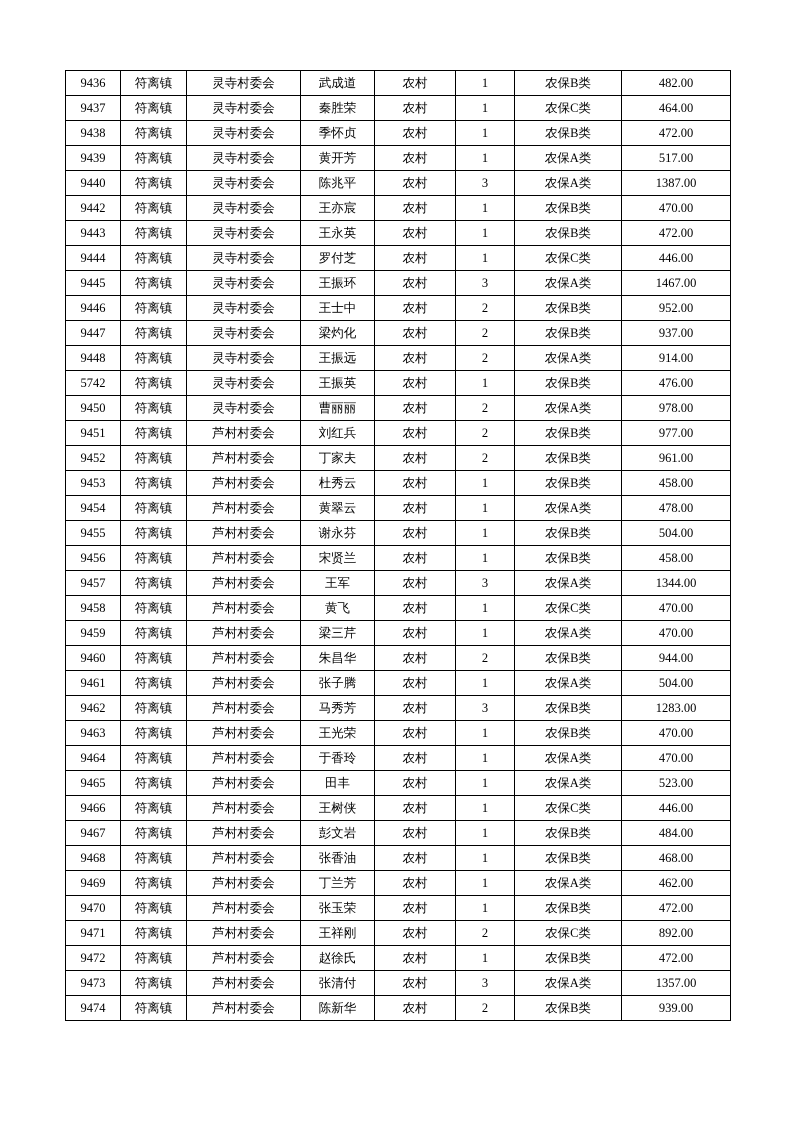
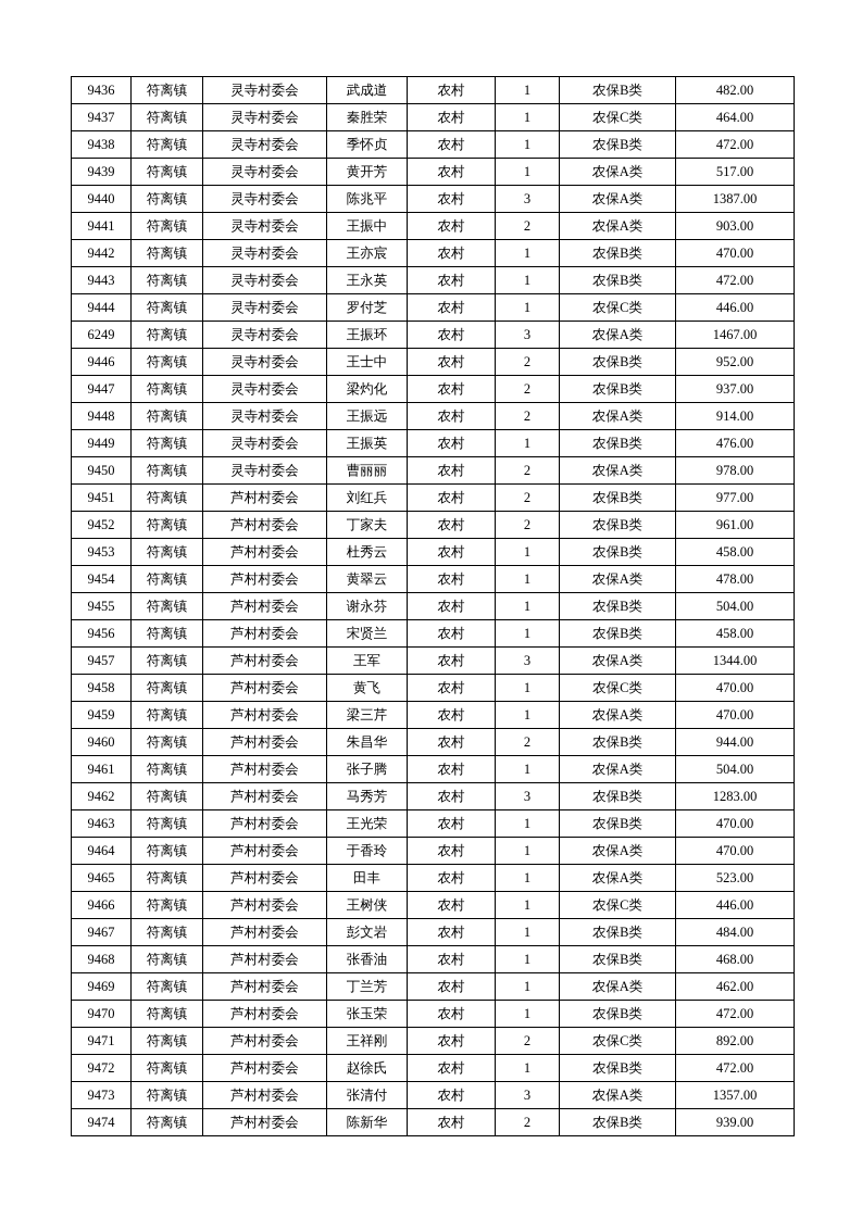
  9436	符离镇	灵寺村委会	武成道	农村	1	农保B类	482.00
  9437	符离镇	灵寺村委会	秦胜荣	农村	1	农保C类	464.00
  9438	符离镇	灵寺村委会	季怀贞	农村	1	农保B类	472.00
  9439	符离镇	灵寺村委会	黄开芳	农村	1	农保A类	517.00
  9440	符离镇	灵寺村委会	陈兆平	农村	3	农保A类	1387.00
+ 9441	符离镇	灵寺村委会	王振中	农村	2	农保A类	903.00
  9442	符离镇	灵寺村委会	王亦宸	农村	1	农保B类	470.00
  9443	符离镇	灵寺村委会	王永英	农村	1	农保B类	472.00
  9444	符离镇	灵寺村委会	罗付芝	农村	1	农保C类	446.00
- 9445	符离镇	灵寺村委会	王振环	农村	3	农保A类	1467.00
+ 6249	符离镇	灵寺村委会	王振环	农村	3	农保A类	1467.00
  9446	符离镇	灵寺村委会	王士中	农村	2	农保B类	952.00
  9447	符离镇	灵寺村委会	梁灼化	农村	2	农保B类	937.00
  9448	符离镇	灵寺村委会	王振远	农村	2	农保A类	914.00
- 5742	符离镇	灵寺村委会	王振英	农村	1	农保B类	476.00
+ 9449	符离镇	灵寺村委会	王振英	农村	1	农保B类	476.00
  9450	符离镇	灵寺村委会	曹丽丽	农村	2	农保A类	978.00
  9451	符离镇	芦村村委会	刘红兵	农村	2	农保B类	977.00
  9452	符离镇	芦村村委会	丁家夫	农村	2	农保B类	961.00
  9453	符离镇	芦村村委会	杜秀云	农村	1	农保B类	458.00
  9454	符离镇	芦村村委会	黄翠云	农村	1	农保A类	478.00
  9455	符离镇	芦村村委会	谢永芬	农村	1	农保B类	504.00
  9456	符离镇	芦村村委会	宋贤兰	农村	1	农保B类	458.00
  9457	符离镇	芦村村委会	王军	农村	3	农保A类	1344.00
  9458	符离镇	芦村村委会	黄飞	农村	1	农保C类	470.00
  9459	符离镇	芦村村委会	梁三芹	农村	1	农保A类	470.00
  9460	符离镇	芦村村委会	朱昌华	农村	2	农保B类	944.00
  9461	符离镇	芦村村委会	张子腾	农村	1	农保A类	504.00
  9462	符离镇	芦村村委会	马秀芳	农村	3	农保B类	1283.00
  9463	符离镇	芦村村委会	王光荣	农村	1	农保B类	470.00
  9464	符离镇	芦村村委会	于香玲	农村	1	农保A类	470.00
  9465	符离镇	芦村村委会	田丰	农村	1	农保A类	523.00
  9466	符离镇	芦村村委会	王树侠	农村	1	农保C类	446.00
  9467	符离镇	芦村村委会	彭文岩	农村	1	农保B类	484.00
  9468	符离镇	芦村村委会	张香油	农村	1	农保B类	468.00
  9469	符离镇	芦村村委会	丁兰芳	农村	1	农保A类	462.00
  9470	符离镇	芦村村委会	张玉荣	农村	1	农保B类	472.00
  9471	符离镇	芦村村委会	王祥刚	农村	2	农保C类	892.00
  9472	符离镇	芦村村委会	赵徐氏	农村	1	农保B类	472.00
  9473	符离镇	芦村村委会	张清付	农村	3	农保A类	1357.00
  9474	符离镇	芦村村委会	陈新华	农村	2	农保B类	939.00
